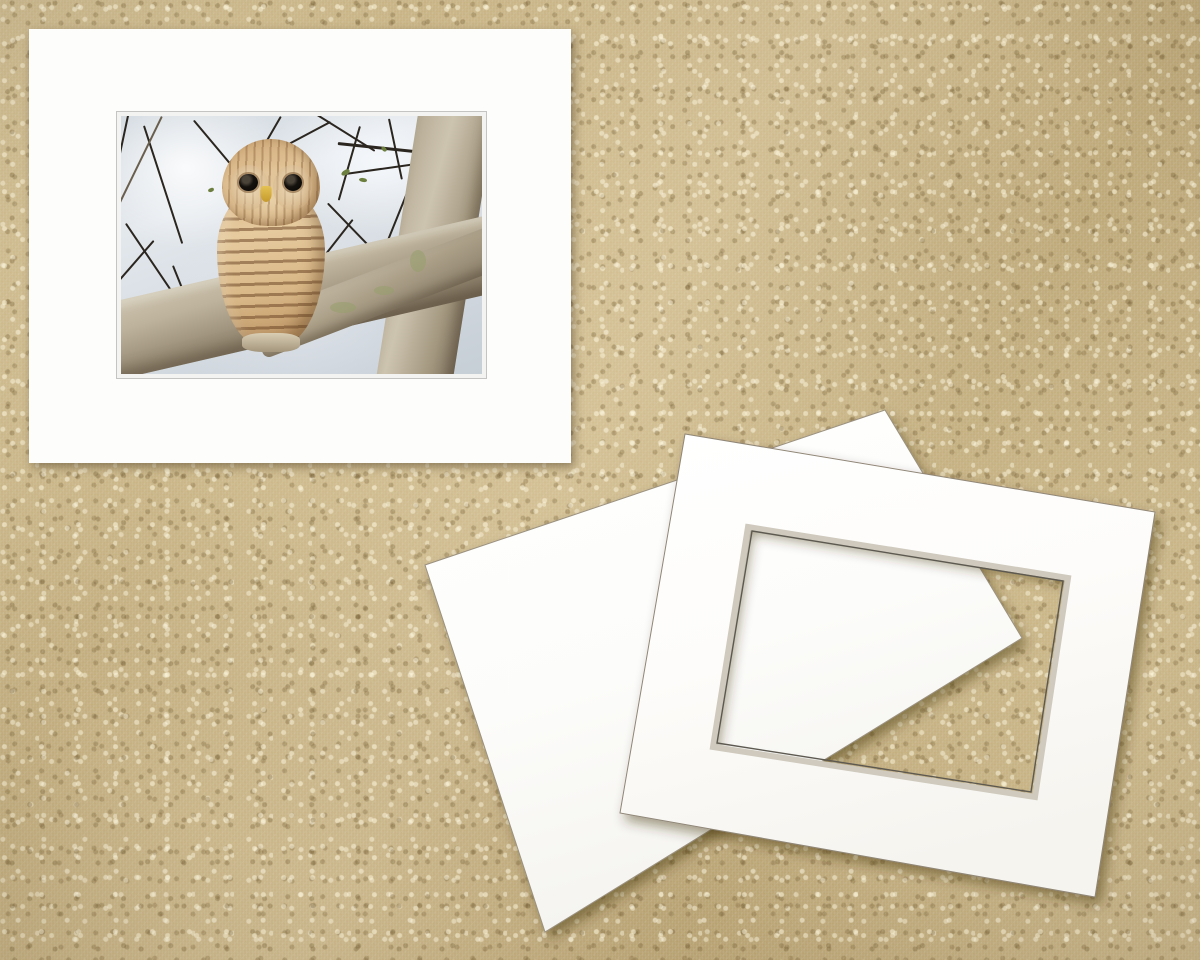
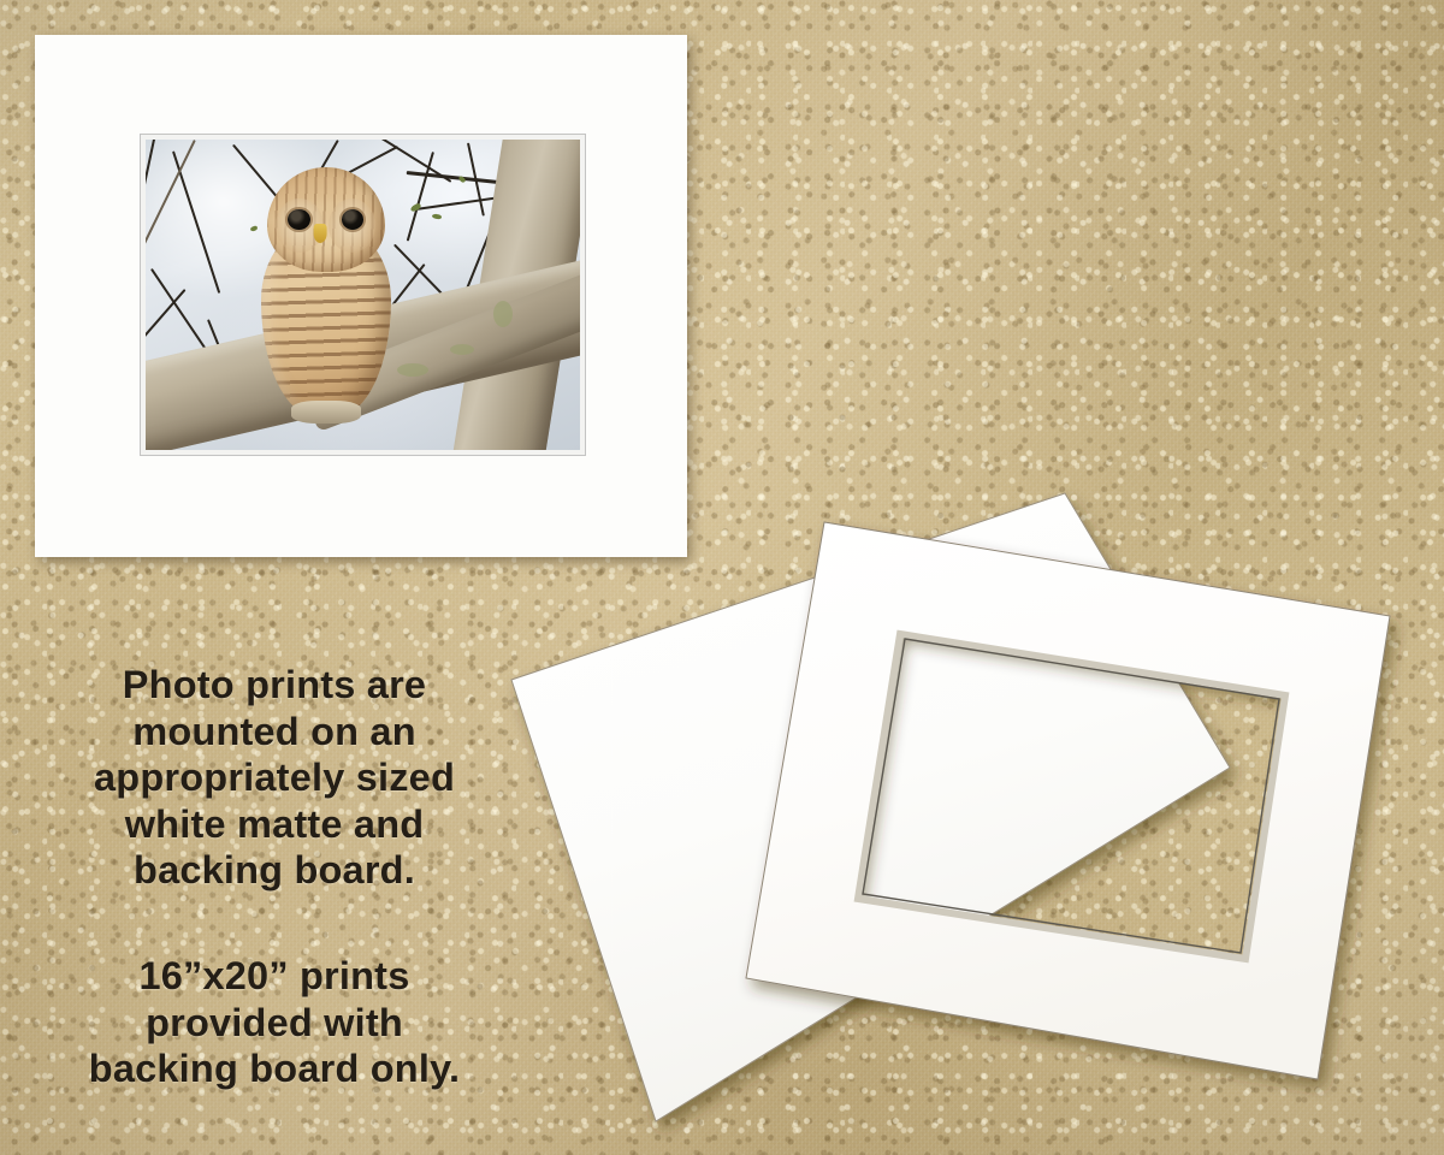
+ Photo prints are
+ mounted on an
+ appropriately sized
+ white matte and
+ backing board.
+ 16”x20” prints
+ provided with
+ backing board only.
